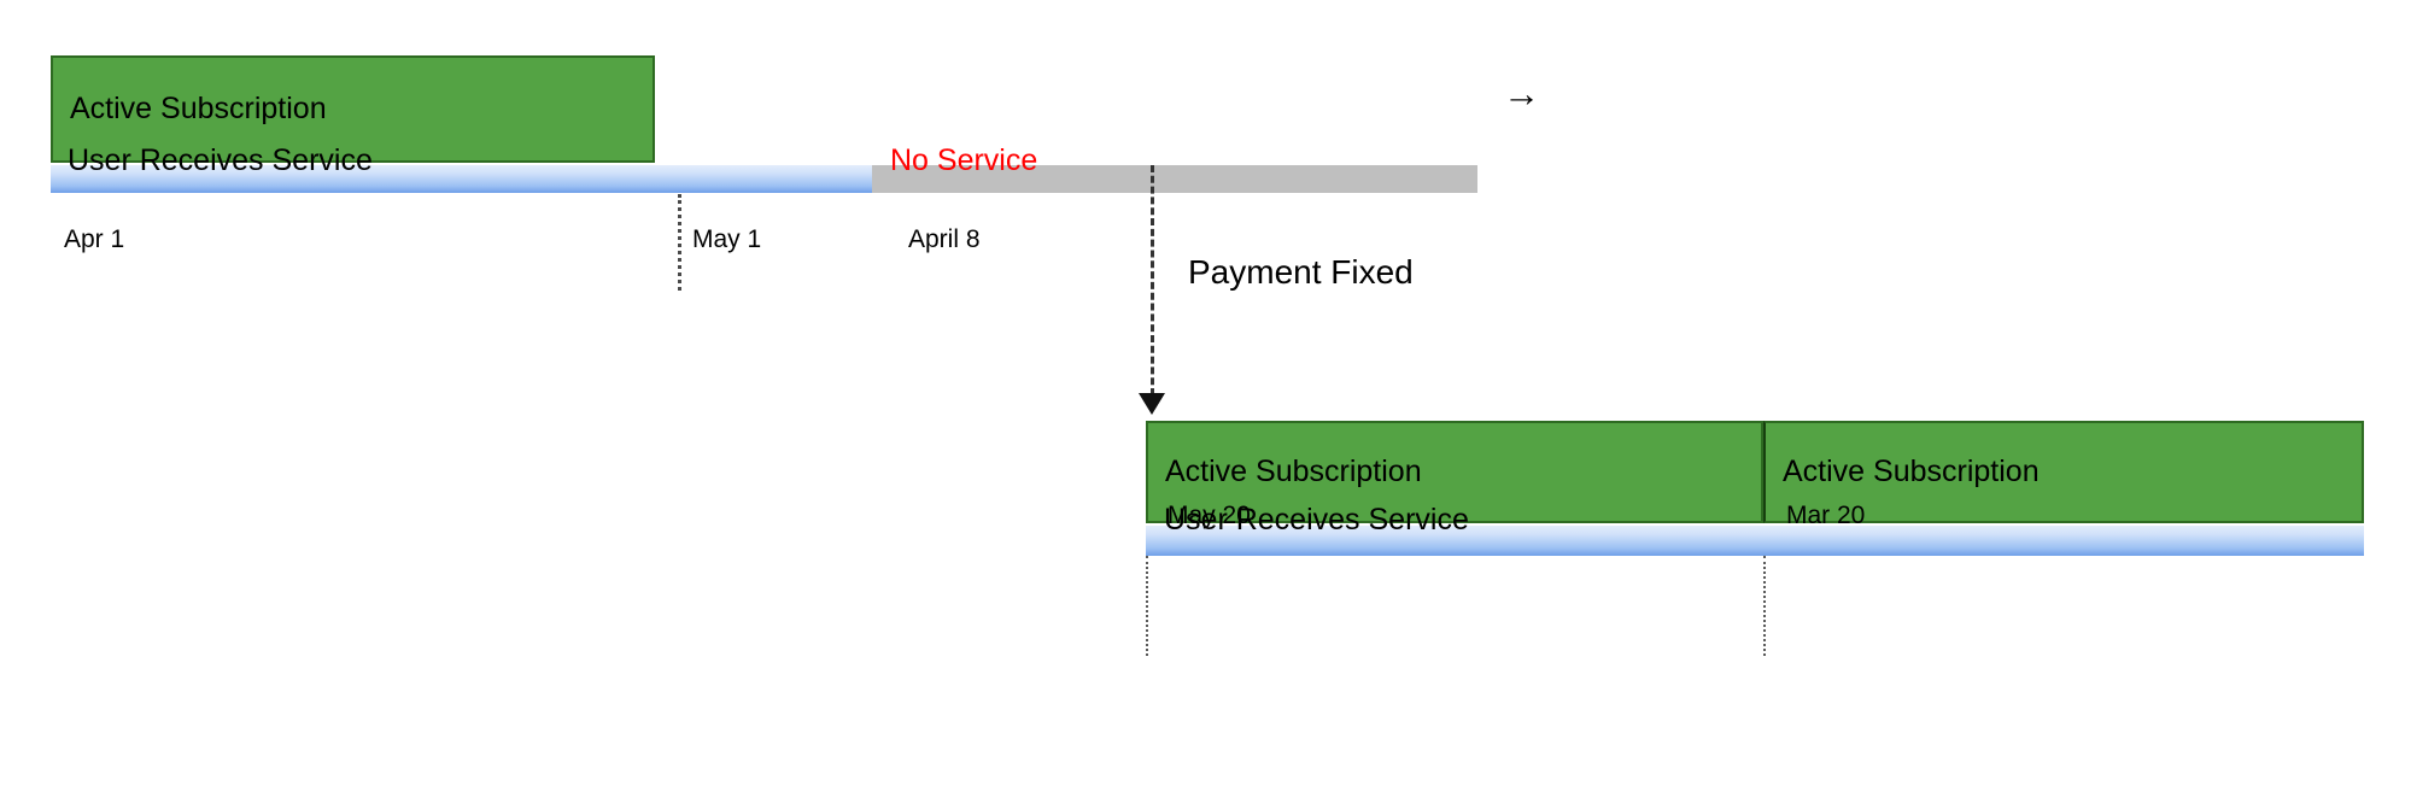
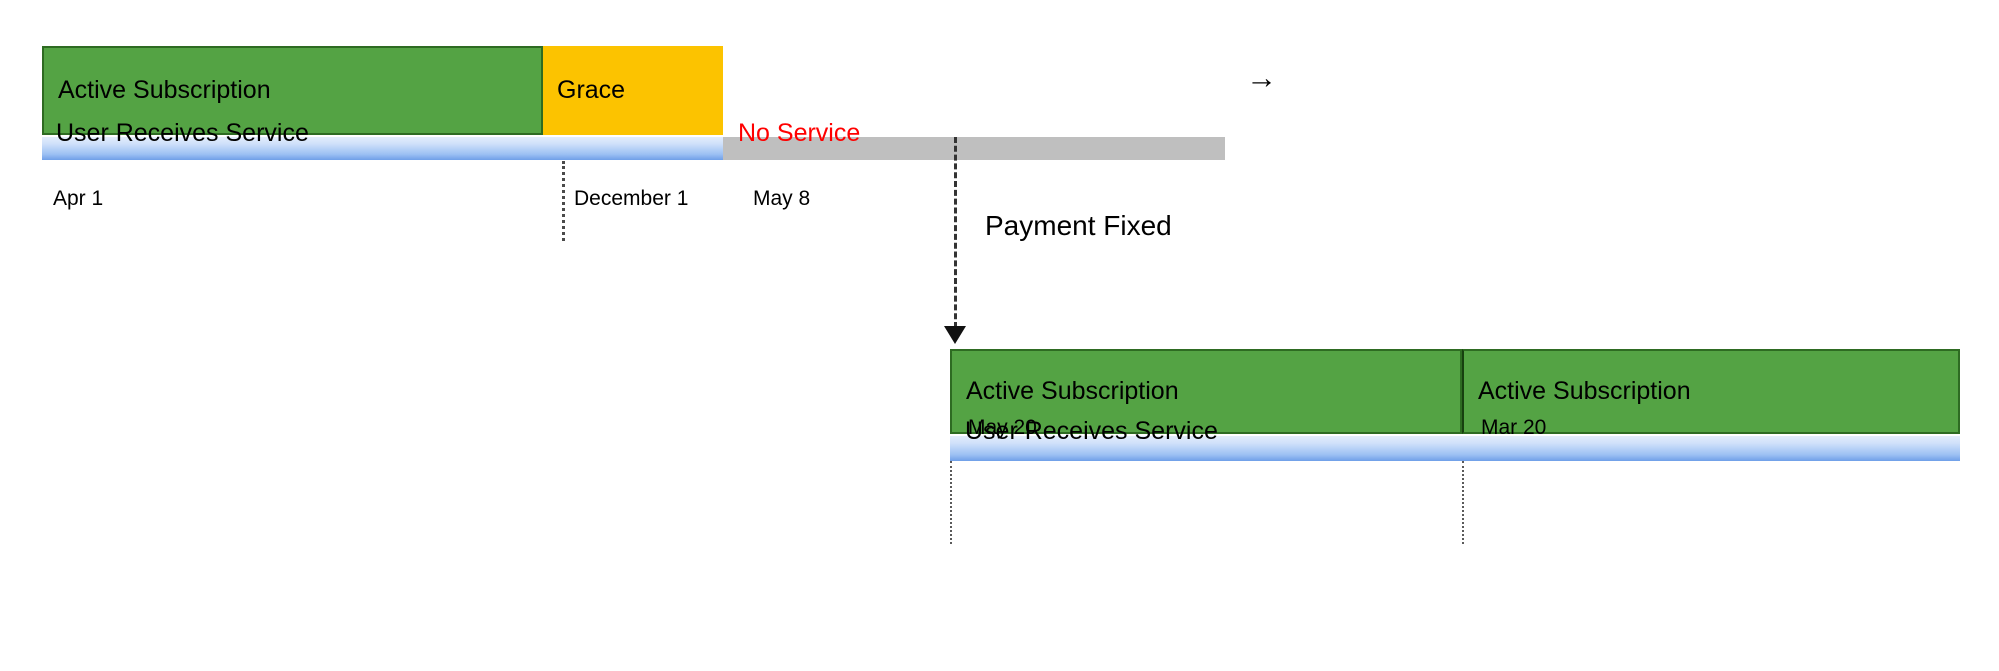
  Active Subscription
+ Grace
  User Receives Service
  No Service
  →
  Apr 1
- May 1
+ December 1
- April 8
+ May 8
  Payment Fixed
  Active Subscription
  Active Subscription
  User Receives Service
  May 20
  Mar 20
